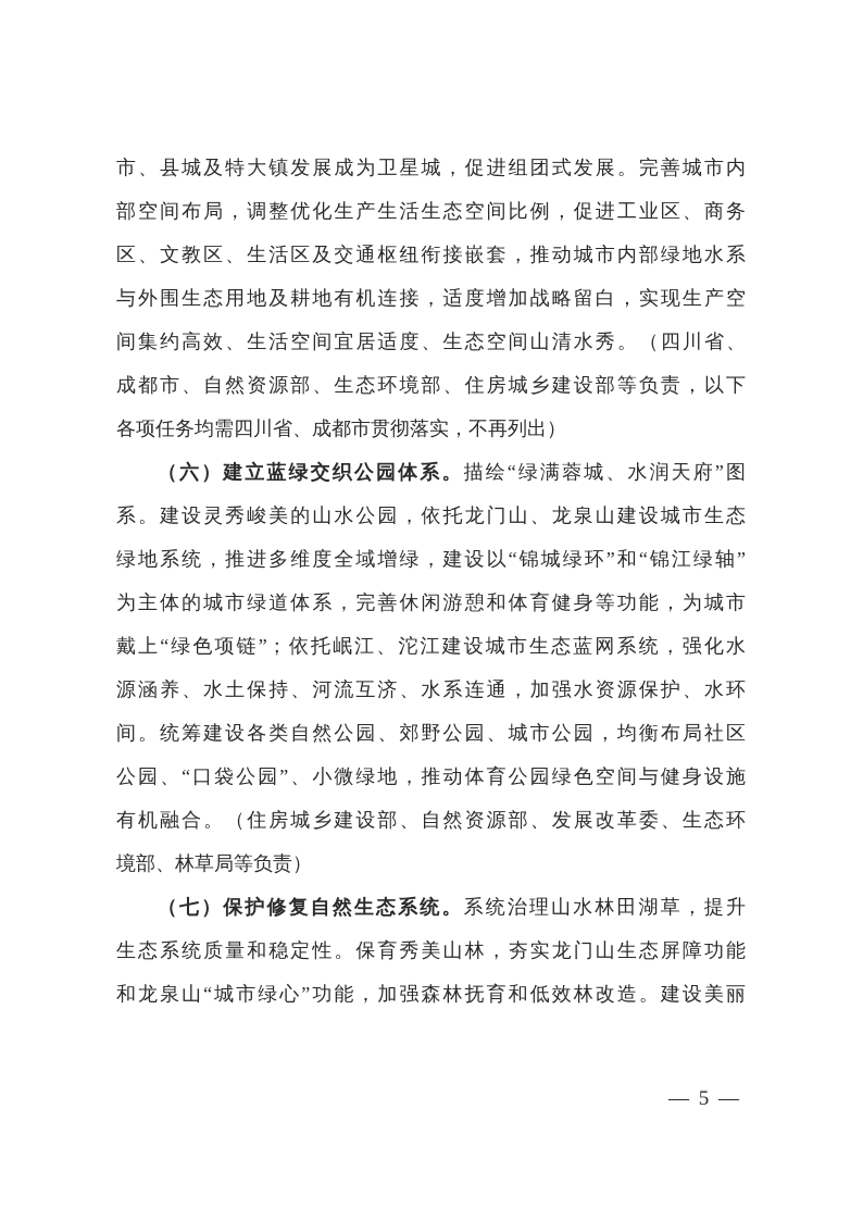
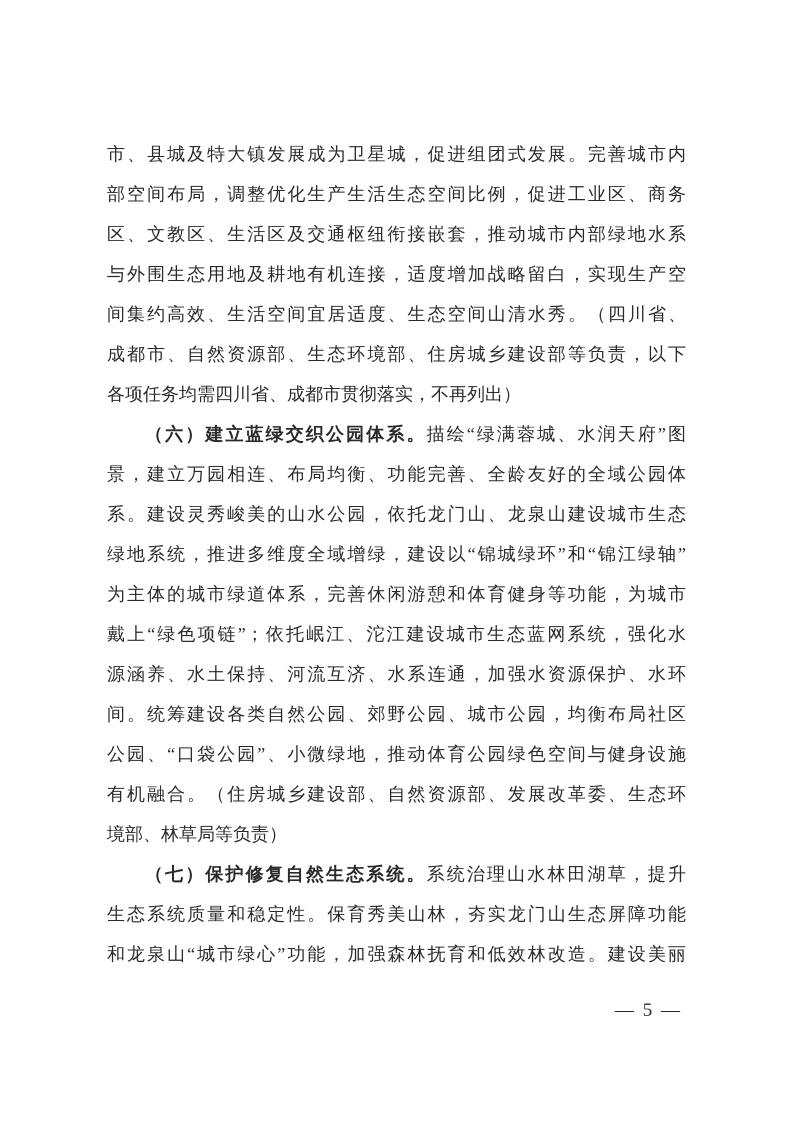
  市、县城及特大镇发展成为卫星城，促进组团式发展。完善城市内
  部空间布局，调整优化生产生活生态空间比例，促进工业区、商务
  区、文教区、生活区及交通枢纽衔接嵌套，推动城市内部绿地水系
  与外围生态用地及耕地有机连接，适度增加战略留白，实现生产空
  间集约高效、生活空间宜居适度、生态空间山清水秀。（四川省、
  成都市、自然资源部、生态环境部、住房城乡建设部等负责，以下
  各项任务均需四川省、成都市贯彻落实，不再列出）
  （六）建立蓝绿交织公园体系。描绘“绿满蓉城、水润天府”图
+ 景，建立万园相连、布局均衡、功能完善、全龄友好的全域公园体
  系。建设灵秀峻美的山水公园，依托龙门山、龙泉山建设城市生态
  绿地系统，推进多维度全域增绿，建设以“锦城绿环”和“锦江绿轴”
  为主体的城市绿道体系，完善休闲游憩和体育健身等功能，为城市
  戴上“绿色项链”；依托岷江、沱江建设城市生态蓝网系统，强化水
  源涵养、水土保持、河流互济、水系连通，加强水资源保护、水环
  间。统筹建设各类自然公园、郊野公园、城市公园，均衡布局社区
  公园、“口袋公园”、小微绿地，推动体育公园绿色空间与健身设施
  有机融合。（住房城乡建设部、自然资源部、发展改革委、生态环
  境部、林草局等负责）
  （七）保护修复自然生态系统。系统治理山水林田湖草，提升
  生态系统质量和稳定性。保育秀美山林，夯实龙门山生态屏障功能
  和龙泉山“城市绿心”功能，加强森林抚育和低效林改造。建设美丽
  — 5 —
